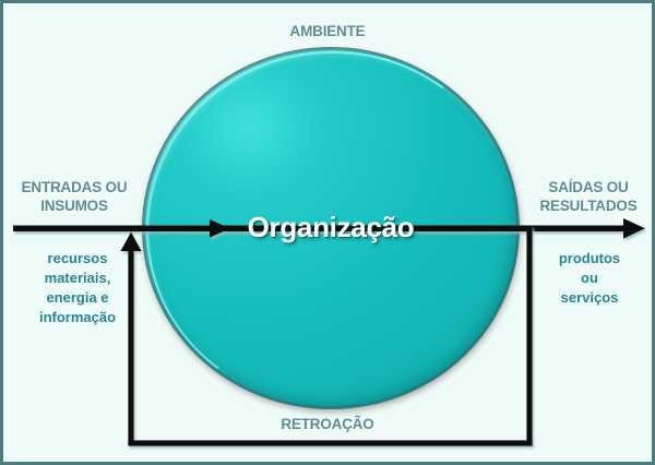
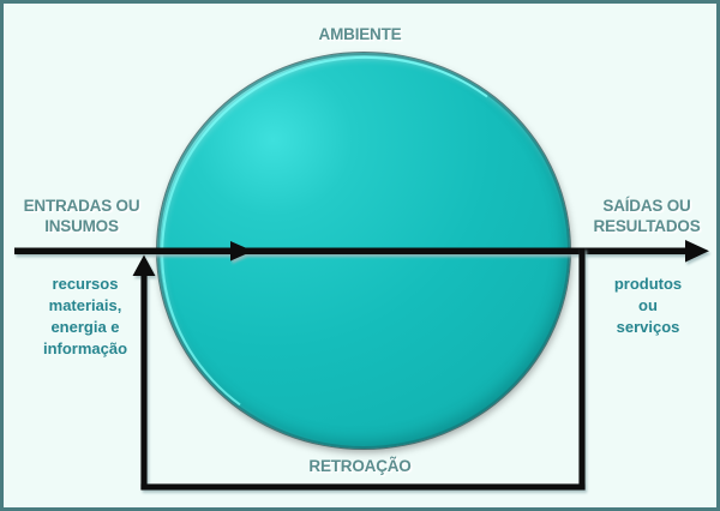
  AMBIENTE
- Organização
  ENTRADAS OU
  INSUMOS
  recursos
  materiais,
  energia e
  informação
  SAÍDAS OU
  RESULTADOS
  produtos
  ou
  serviços
  RETROAÇÃO
